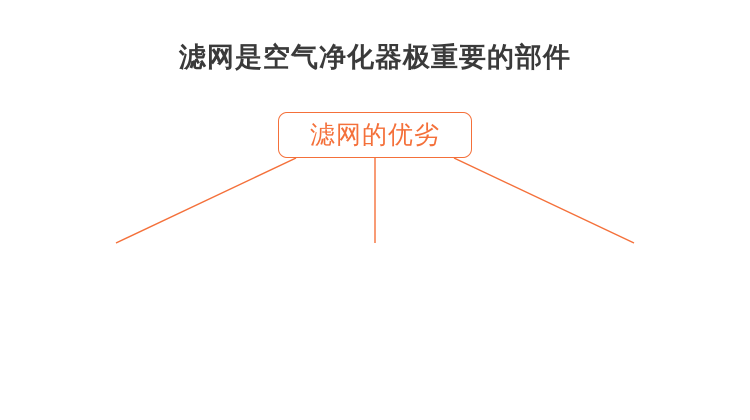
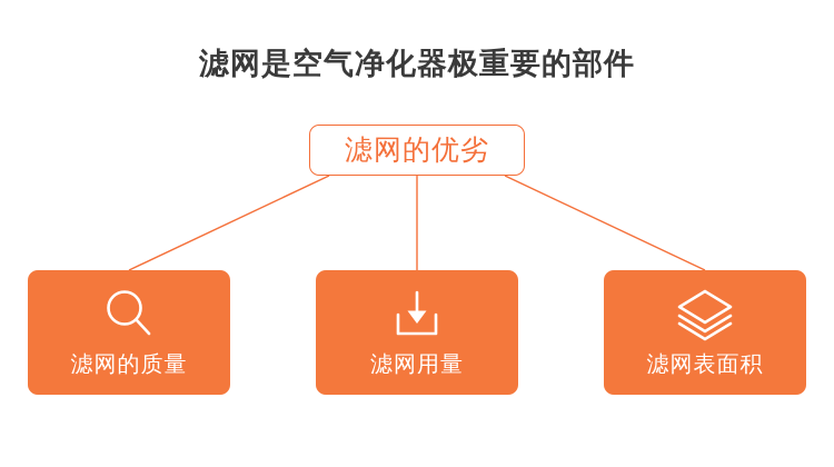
  滤网是空气净化器极重要的部件
  滤网的优劣
+ 滤网的质量
+ 滤网用量
+ 滤网表面积
